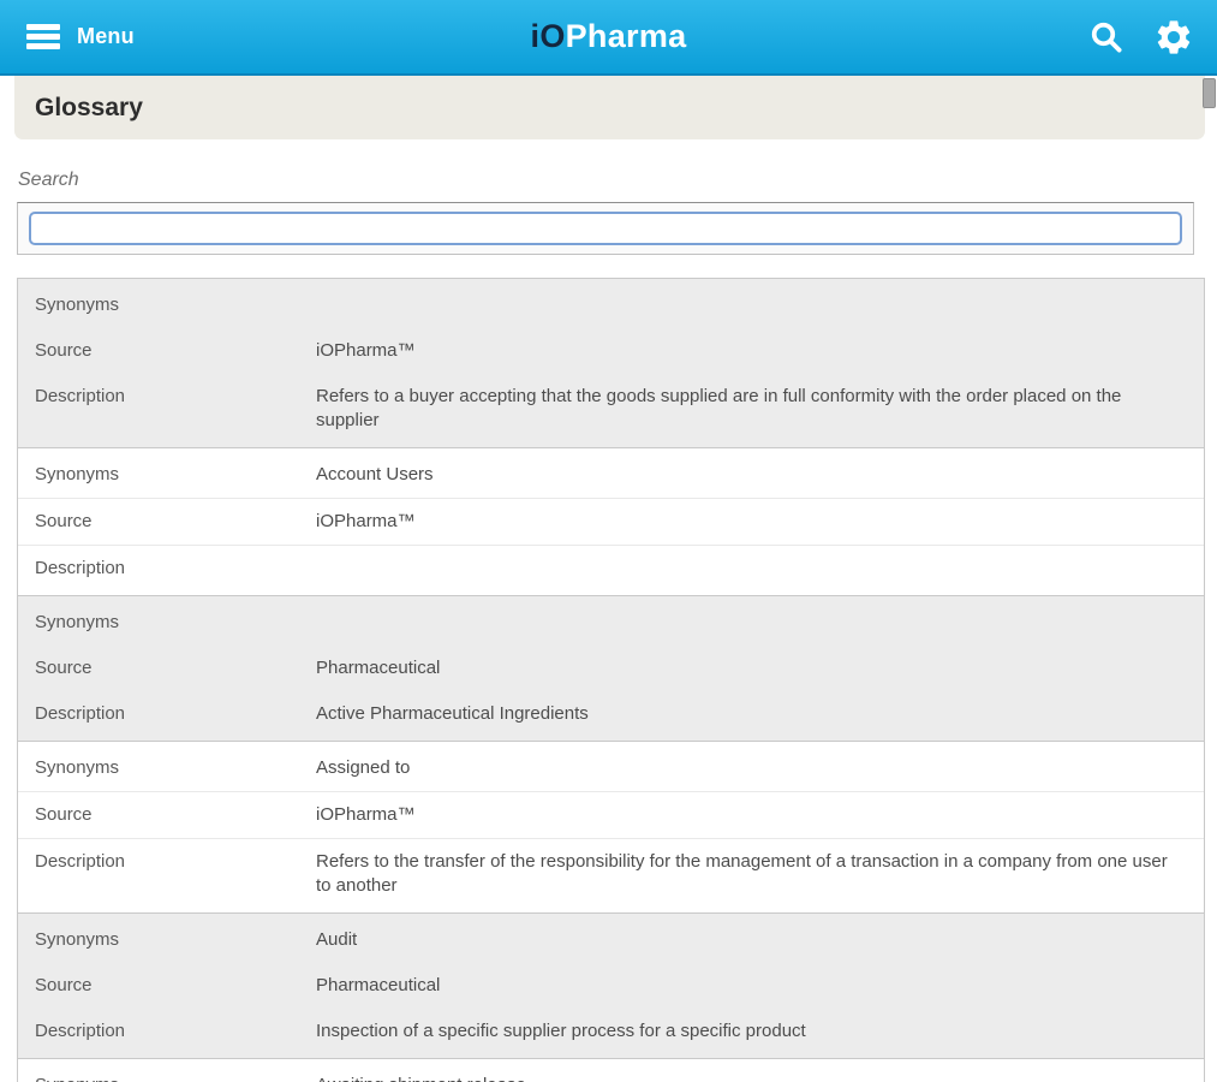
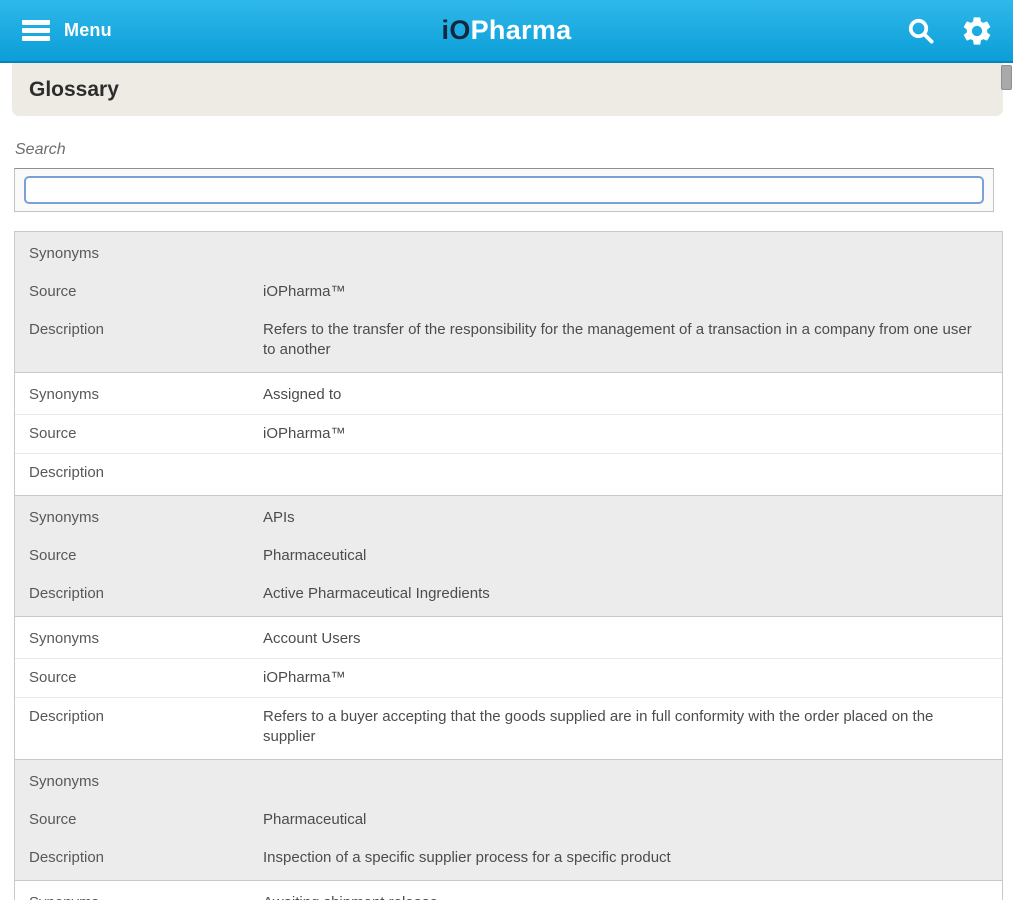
  Menu
  iO
  Pharma
  Glossary
  Search
  Synonyms
  Source
  iOPharma™
  Description
- Refers to a buyer accepting that the goods supplied are in full conformity with the order placed on the supplier
+ Refers to the transfer of the responsibility for the management of a transaction in a company from one user to another
  Synonyms
- Account Users
+ Assigned to
  Source
  iOPharma™
  Description
  Synonyms
+ APIs
  Source
  Pharmaceutical
  Description
  Active Pharmaceutical Ingredients
  Synonyms
- Assigned to
+ Account Users
  Source
  iOPharma™
  Description
- Refers to the transfer of the responsibility for the management of a transaction in a company from one user to another
+ Refers to a buyer accepting that the goods supplied are in full conformity with the order placed on the supplier
  Synonyms
- Audit
  Source
  Pharmaceutical
  Description
  Inspection of a specific supplier process for a specific product
